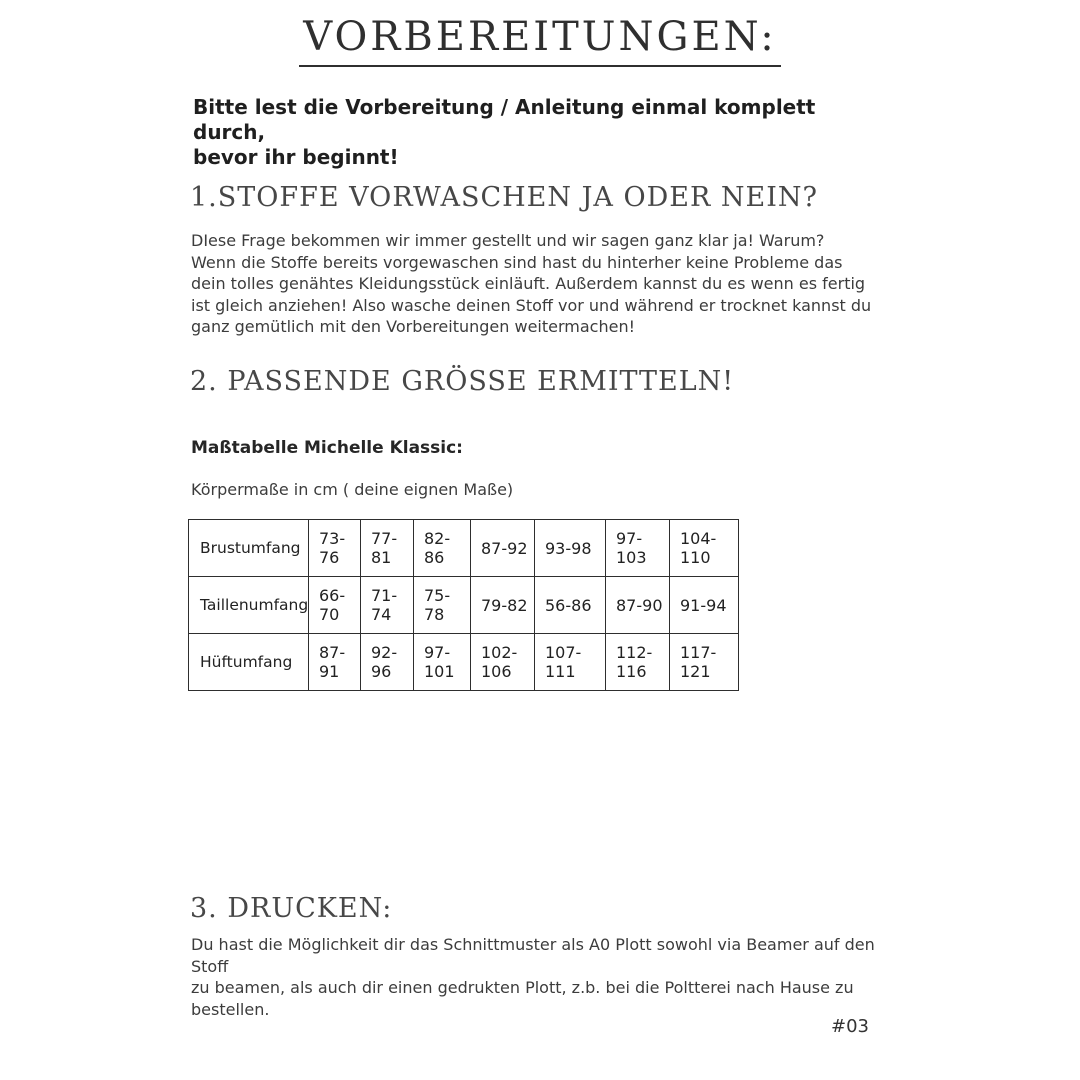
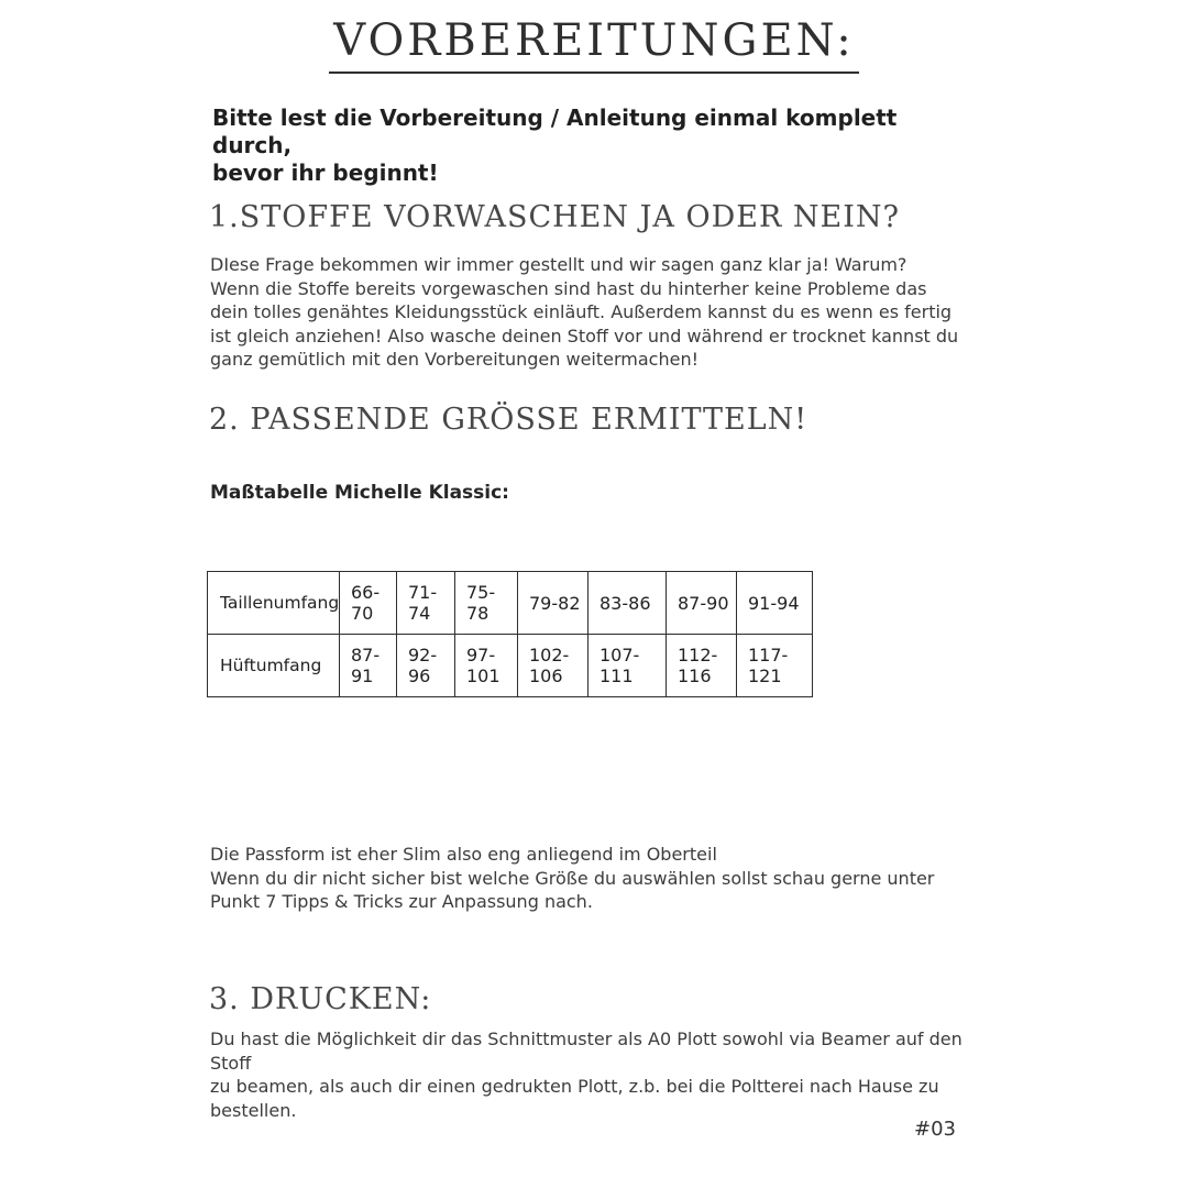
  VORBEREITUNGEN:
  Bitte lest die Vorbereitung / Anleitung einmal komplett durch,
  bevor ihr beginnt!
  1.STOFFE VORWASCHEN JA ODER NEIN?
  DIese Frage bekommen wir immer gestellt und wir sagen ganz klar ja! Warum?
  Wenn die Stoffe bereits vorgewaschen sind hast du hinterher keine Probleme das
  dein tolles genähtes Kleidungsstück einläuft. Außerdem kannst du es wenn es fertig
  ist gleich anziehen! Also wasche deinen Stoff vor und während er trocknet kannst du
  ganz gemütlich mit den Vorbereitungen weitermachen!
  2. PASSENDE GRÖSSE ERMITTELN!
  Maßtabelle Michelle Klassic:
- Körpermaße in cm ( deine eignen Maße)
- Brustumfang	73-76	77-81	82-86	87-92	93-98	97-103	104-110
- Taillenumfang	66-70	71-74	75-78	79-82	56-86	87-90	91-94
+ Taillenumfang	66-70	71-74	75-78	79-82	83-86	87-90	91-94
  Hüftumfang	87-91	92-96	97-101	102-106	107-111	112-116	117-121
+ Die Passform ist eher Slim also eng anliegend im Oberteil
+ Wenn du dir nicht sicher bist welche Größe du auswählen sollst schau gerne unter
+ Punkt 7 Tipps & Tricks zur Anpassung nach.
  3. DRUCKEN:
  Du hast die Möglichkeit dir das Schnittmuster als A0 Plott sowohl via Beamer auf den Stoff
  zu beamen, als auch dir einen gedrukten Plott, z.b. bei die Poltterei nach Hause zu
  bestellen.
  #03
